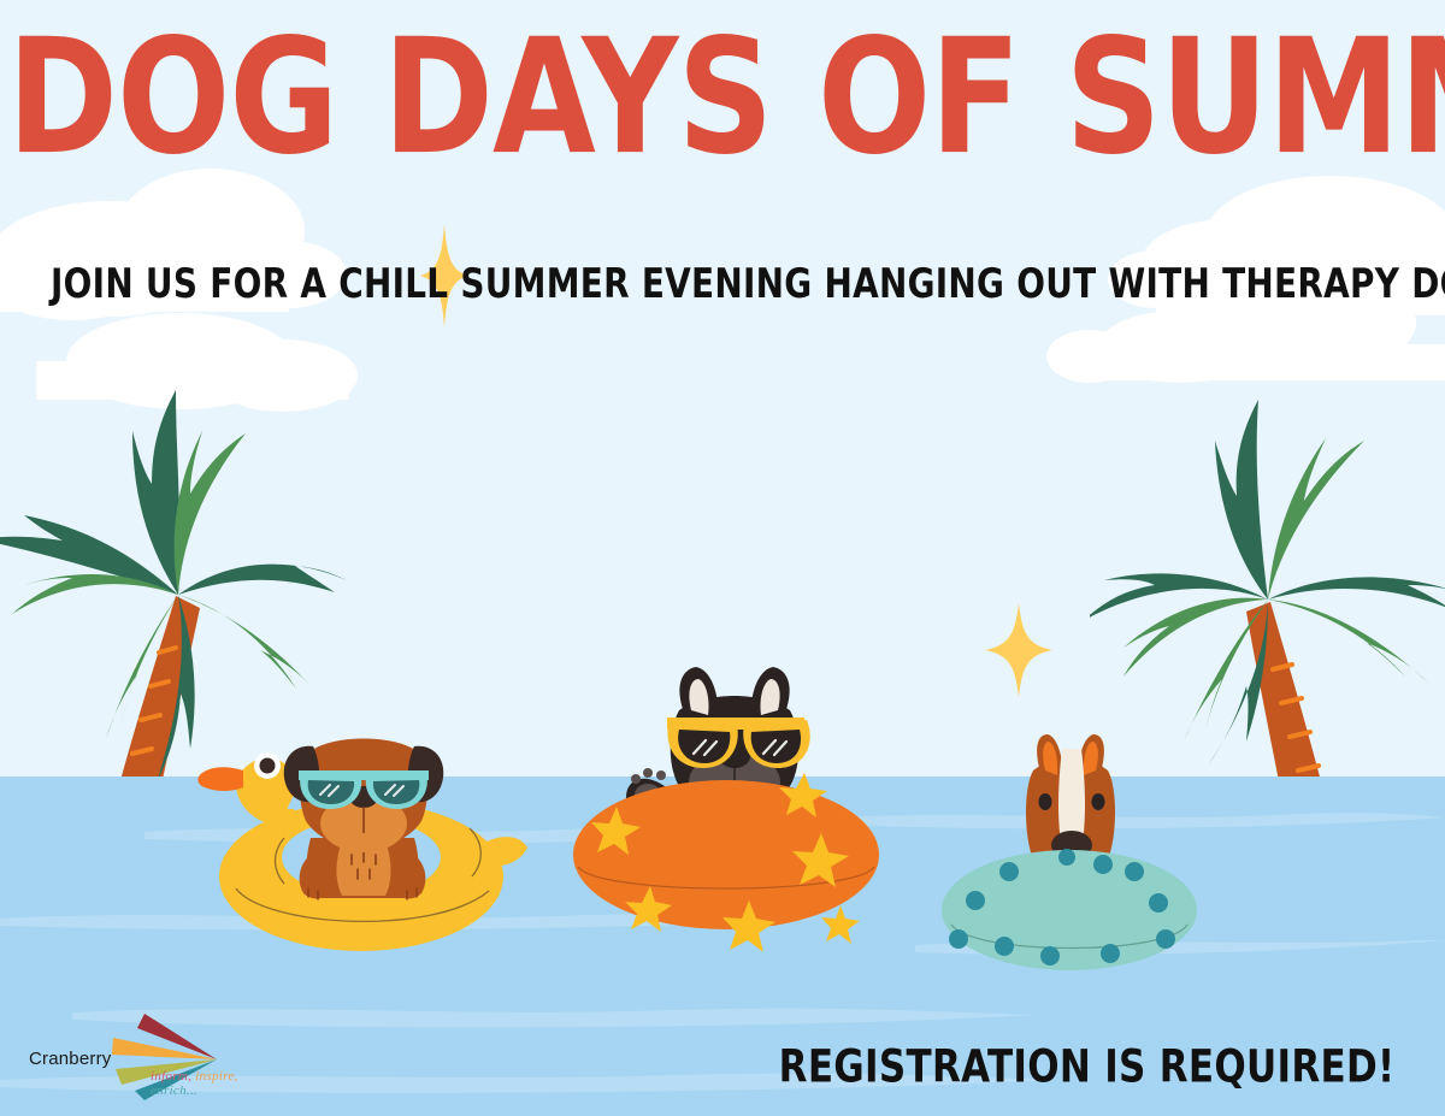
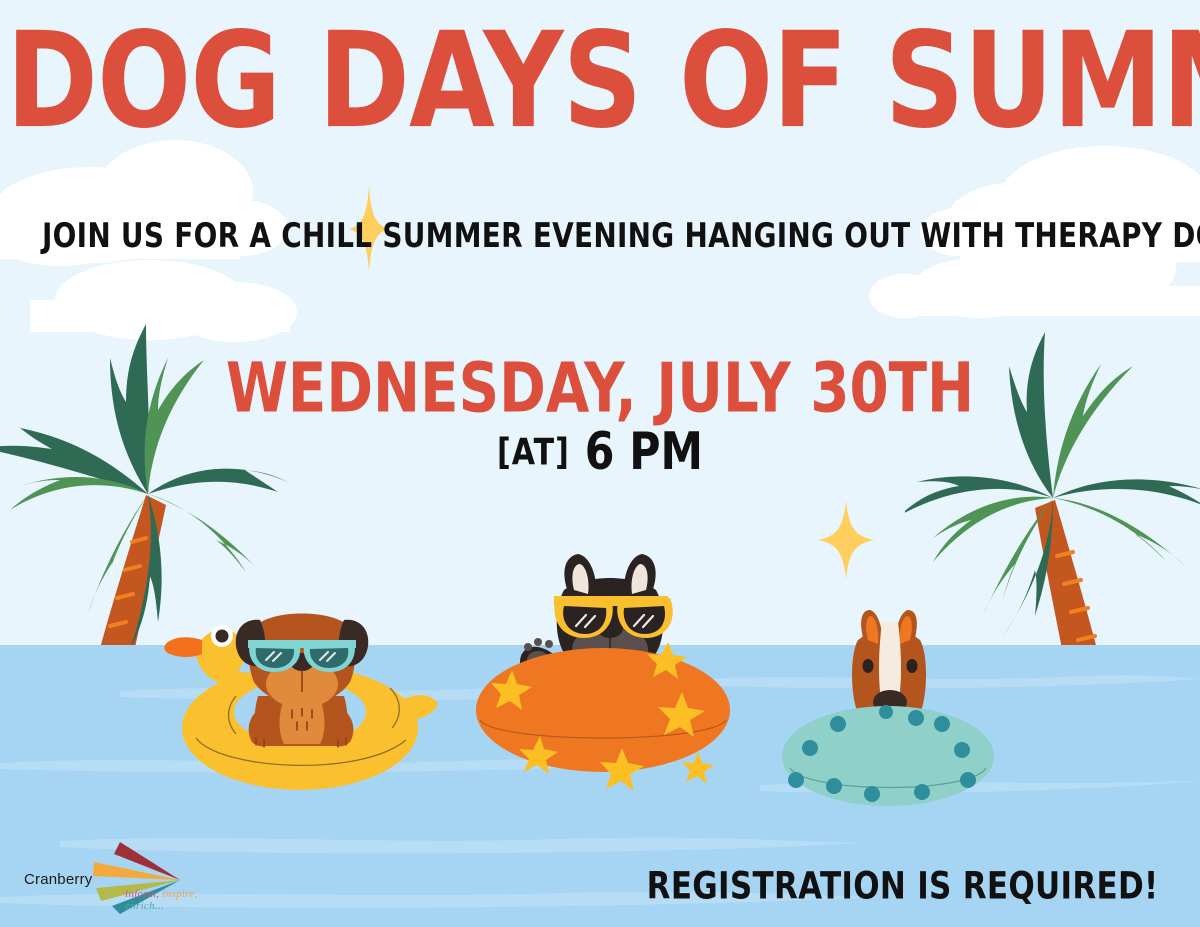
  DOG DAYS OF SUM
  JOIN US FOR A CHILL SUMMER EVENING HANGING OUT WITH THERAPY D
+ WEDNESDAY, JULY 30TH
+ [AT] 6 PM
  REGISTRATION IS REQUIRED!
  Cranberry
  inform, inspire, enrich...
